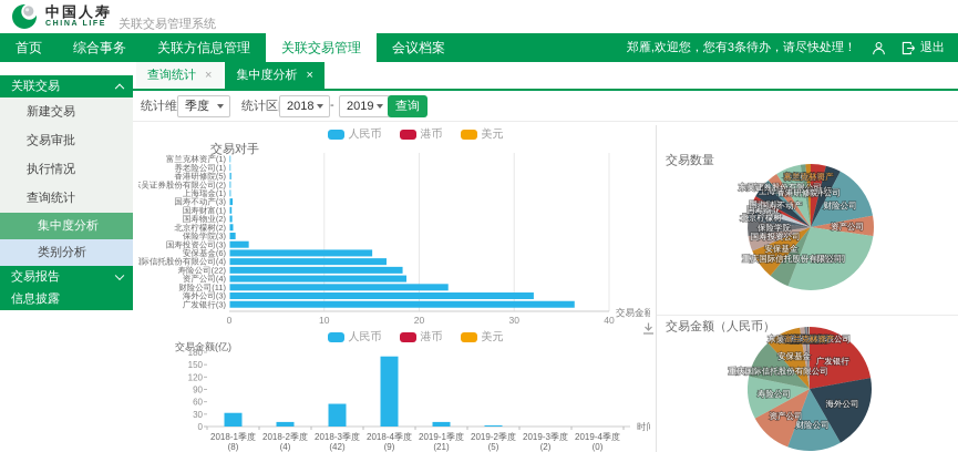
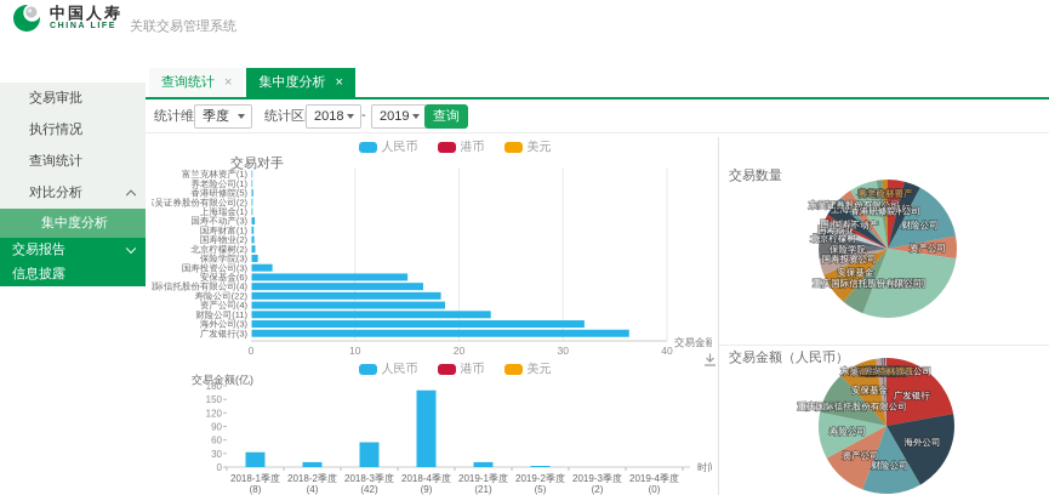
  中国人寿
  关联交易管理系统
- 首页
- 综合事务
- 关联方信息管理
- 关联交易管理
- 会议档案
- 郑雁,欢迎您，您有3条待办，请尽快处理！
- 退出
- 关联交易
- 新建交易
  交易审批
  执行情况
  查询统计
+ 对比分析
  集中度分析
- 类别分析
  交易报告
  信息披露
  查询统计
  ×
  集中度分析
  ×
  季度
  2018
  -
  2019
  查询
  人民币
  港币
  美元
  交易对手
  0
  10
  20
  30
  40
  富兰克林资产(1)
  养老险公司(1)
  香港研修院(5)
  吴证券股份有限公司(2)
  上海瑞金(1)
  国寿不动产(3)
  国寿财富(1)
  国寿物业(2)
  北京柠檬树(2)
  保险学院(3)
  国寿投资公司(3)
  安保基金(6)
  际信托股份有限公司(4)
  寿险公司(22)
  资产公司(4)
  财险公司(11)
  海外公司(3)
  广发银行(3)
  人民币
  港币
  美元
  交易金额(亿)
  0
  30
  60
  90
  120
  150
  180
  2018-1季度
  (8)
  2018-2季度
  (4)
  2018-3季度
  (42)
  2018-4季度
  (9)
  2019-1季度
  (21)
  2019-2季度
  (5)
  2019-3季度
  (2)
  2019-4季度
  (0)
  交易数量
  广发银行
  海外公司
  财险公司
  资产公司
  寿险公司
  重庆国际信托股份有限公司
  安保基金
  国寿投资公司
  保险学院
  北京柠檬树
  国寿物业
  国寿财富
  国寿不动产
  上海瑞金
  东吴证券股份有限公司
  香港研修院
  养老险公司
  富兰克林资产
  交易金额（人民币）
  广发银行
  海外公司
  财险公司
  资产公司
  寿险公司
  重庆国际信托股份有限公司
  安保基金
  国寿投资公司
  保险学院
  北京柠檬树
  国寿物业
  国寿财富
  国寿不动产
  上海瑞金
  东吴证券股份有限公司
  香港研修院
  养老险公司
  富兰克林资产
